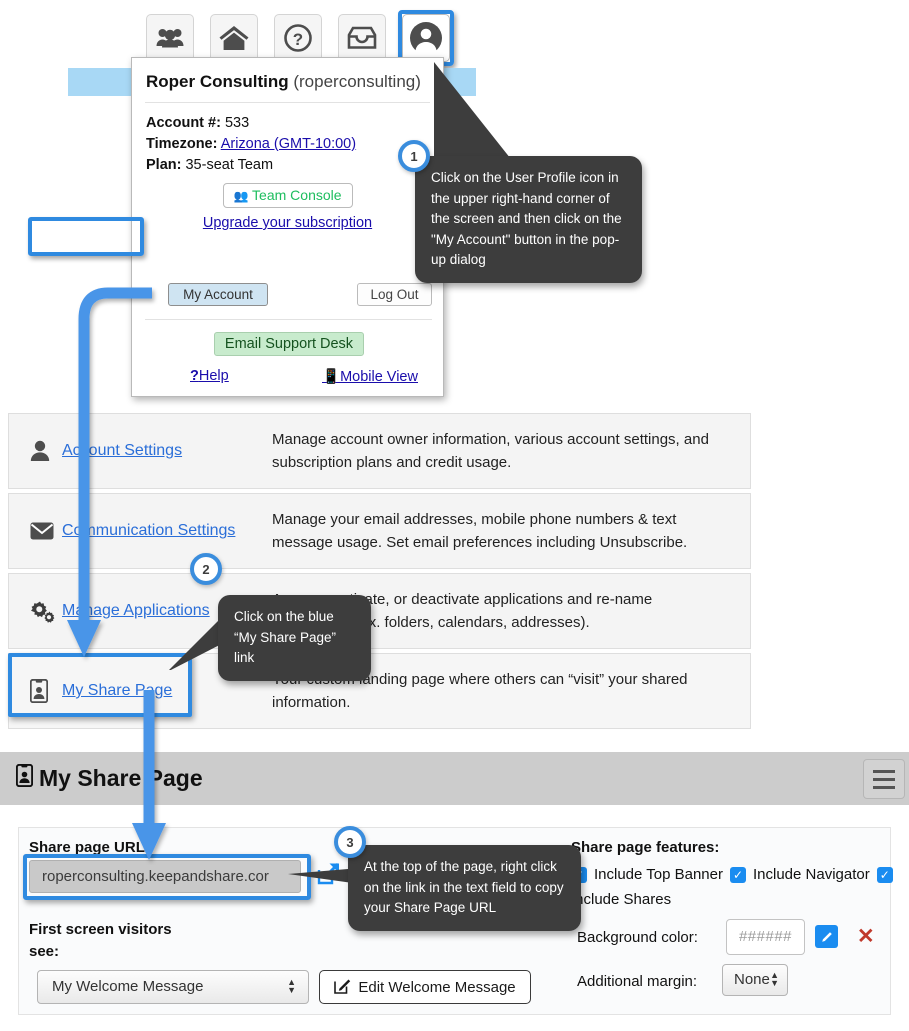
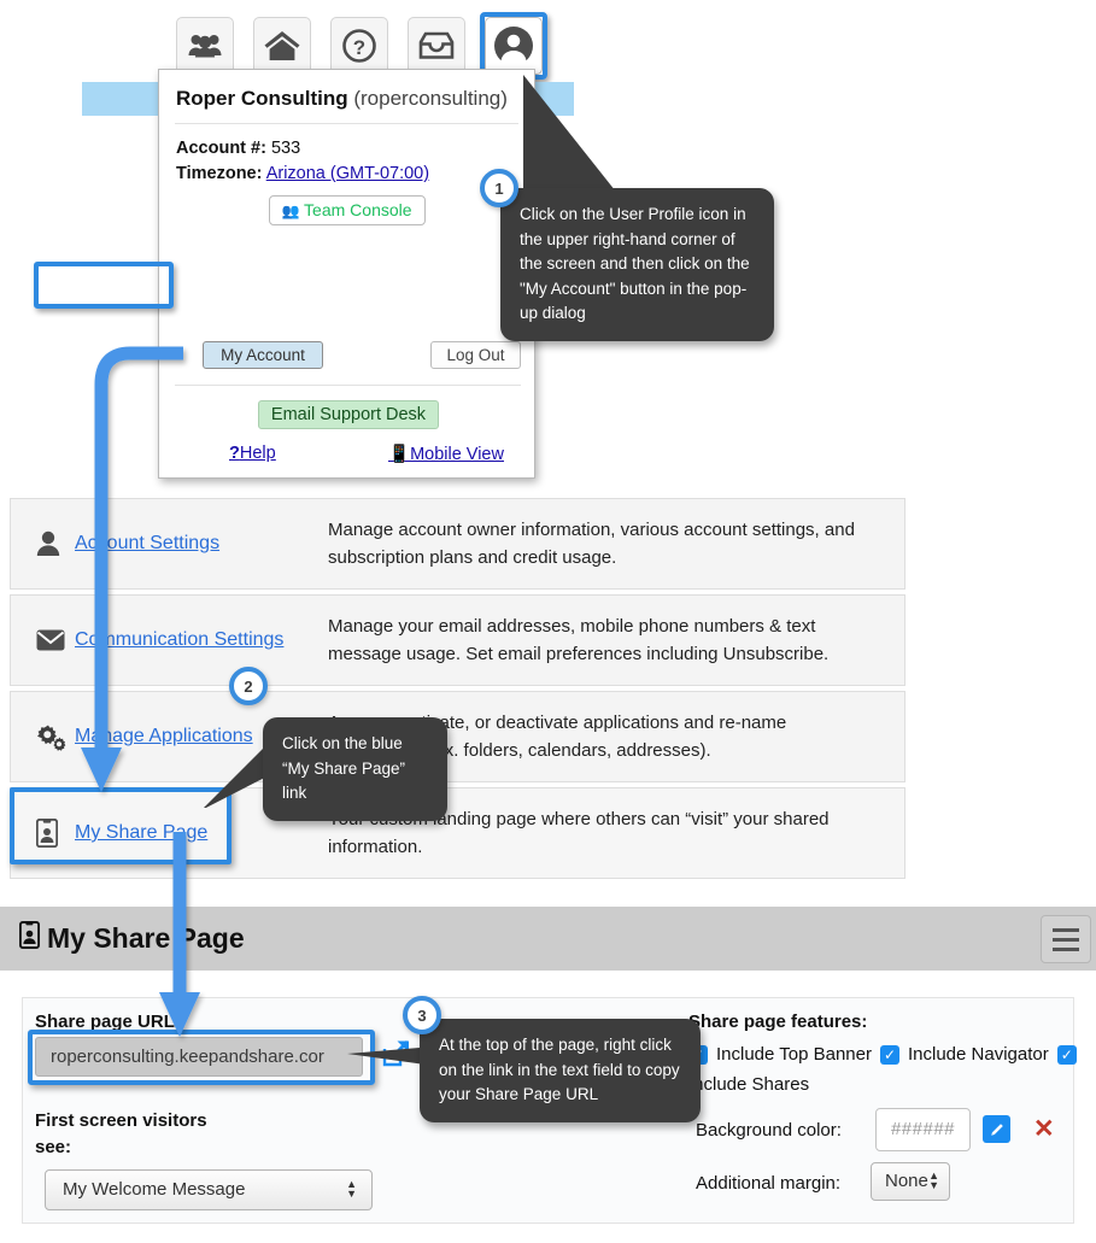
  ?
  Roper Consulting (roperconsulting)
  Account #: 533
- Timezone: Arizona (GMT-10:00)
+ Timezone: Arizona (GMT-07:00)
- Plan: 35-seat Team
  👥 Team Console
- Upgrade your subscription
  My Account
  Log Out
  Email Support Desk
  ?Help
  📱Mobile View
  Click on the User Profile icon in the upper right-hand corner of the screen and then click on the "My Account" button in the pop-up dialog
  1
  Acount Settings
  Manage account owner information, various account settings, and subscription plans and credit usage.
  Comunication Settings
  Manage your email addresses, mobile phone numbers & text message usage. Set email preferences including Unsubscribe.
  Mage Applications
  te, or deactivate applications and re-name x. folders, calendars, addresses).
  My Share Pge
  anding page where others can “visit” your shared information.
  Click on the blue “My Share Page” link
  2
  My Share Page
  Share page URL
  roperconsulting.keepandshare.cor
  First screen visitors see:
  My Welcome Message
  ▲
  ▼
- Edit Welcome Message
  hare page features:
  Include Top Banner
  ✓
  Include Navigator
  ✓
  clude Shares
  Background color:
  ######
  ✕
  Additional margin:
  None
  ▲
  ▼
  At the top of the page, right click on the link in the text field to copy your Share Page URL
  3
